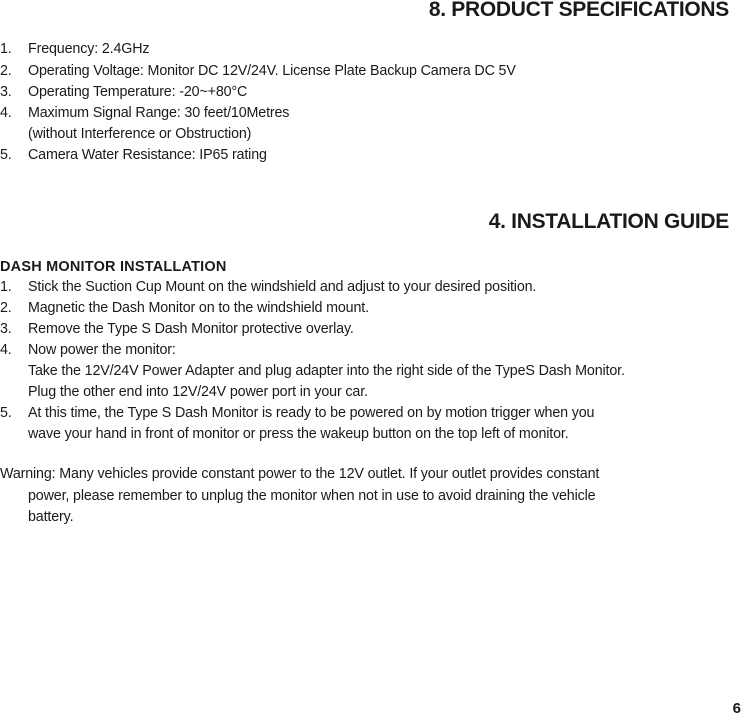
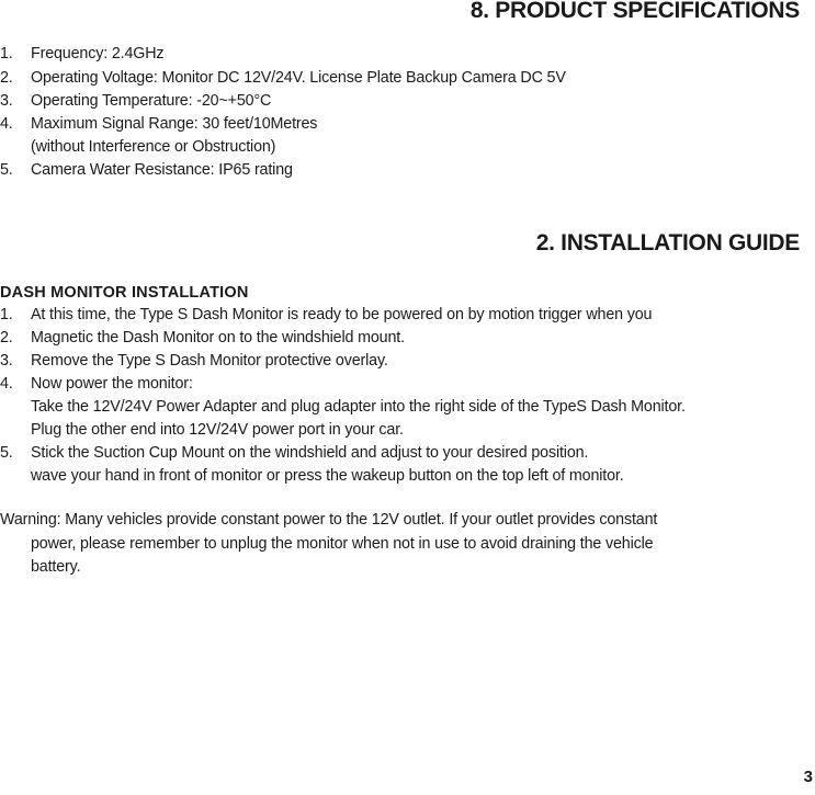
  8. PRODUCT SPECIFICATIONS
  1.
  Frequency: 2.4GHz
  2.
  Operating Voltage: Monitor DC 12V/24V. License Plate Backup Camera DC 5V
  3.
- Operating Temperature: -20~+80°C
+ Operating Temperature: -20~+50°C
  4.
  Maximum Signal Range: 30 feet/10Metres
  (without Interference or Obstruction)
  5.
  Camera Water Resistance: IP65 rating
- 4. INSTALLATION GUIDE
+ 2. INSTALLATION GUIDE
  DASH MONITOR INSTALLATION
  1.
- Stick the Suction Cup Mount on the windshield and adjust to your desired position.
+ At this time, the Type S Dash Monitor is ready to be powered on by motion trigger when you
  2.
  Magnetic the Dash Monitor on to the windshield mount.
  3.
  Remove the Type S Dash Monitor protective overlay.
  4.
  Now power the monitor:
  Take the 12V/24V Power Adapter and plug adapter into the right side of the TypeS Dash Monitor.
  Plug the other end into 12V/24V power port in your car.
  5.
- At this time, the Type S Dash Monitor is ready to be powered on by motion trigger when you
+ Stick the Suction Cup Mount on the windshield and adjust to your desired position.
  wave your hand in front of monitor or press the wakeup button on the top left of monitor.
  Warning: Many vehicles provide constant power to the 12V outlet. If your outlet provides constant
  power, please remember to unplug the monitor when not in use to avoid draining the vehicle
  battery.
- 6
+ 3
